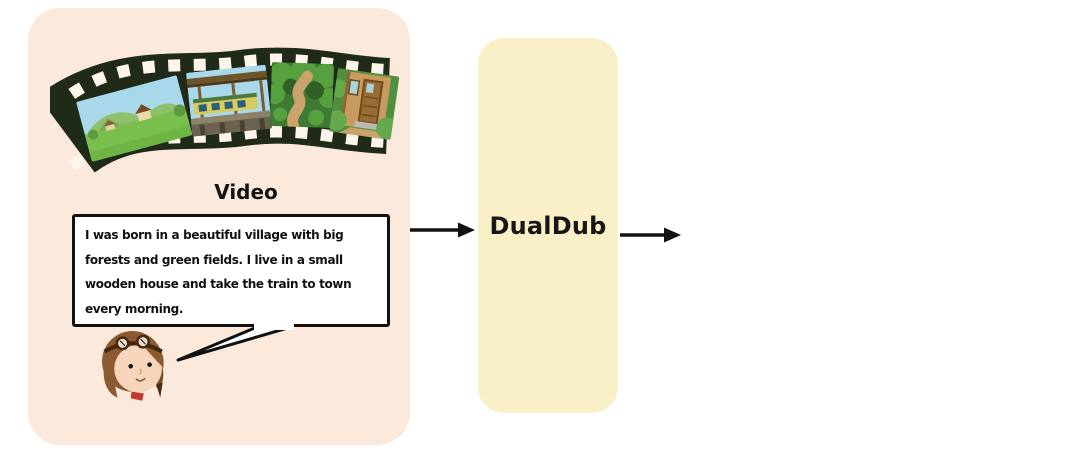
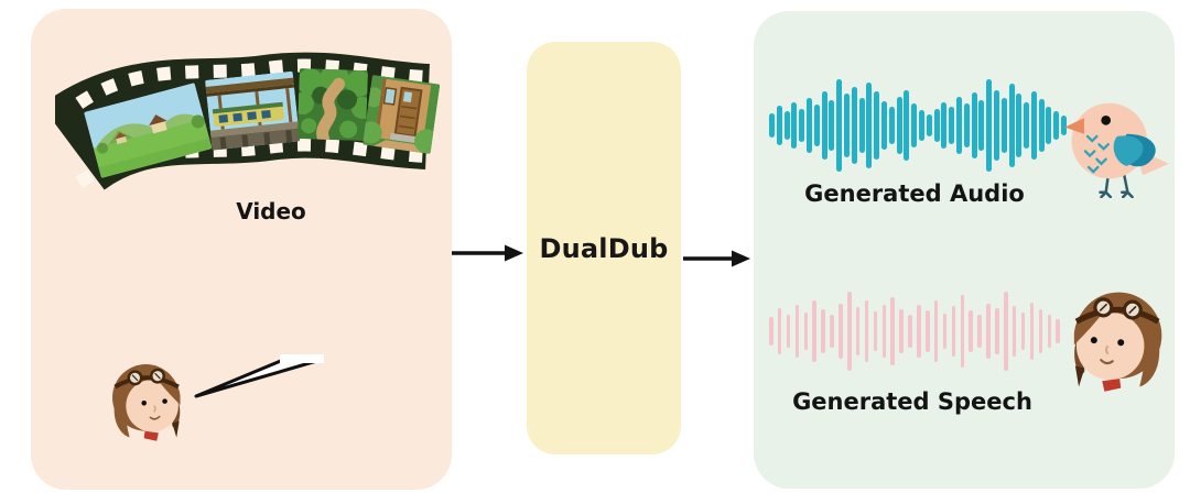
  Video
- I was born in a beautiful village with big
- forests and green fields. I live in a small
- wooden house and take the train to town
- every morning.
  DualDub
+ Generated Audio
+ Generated Speech
